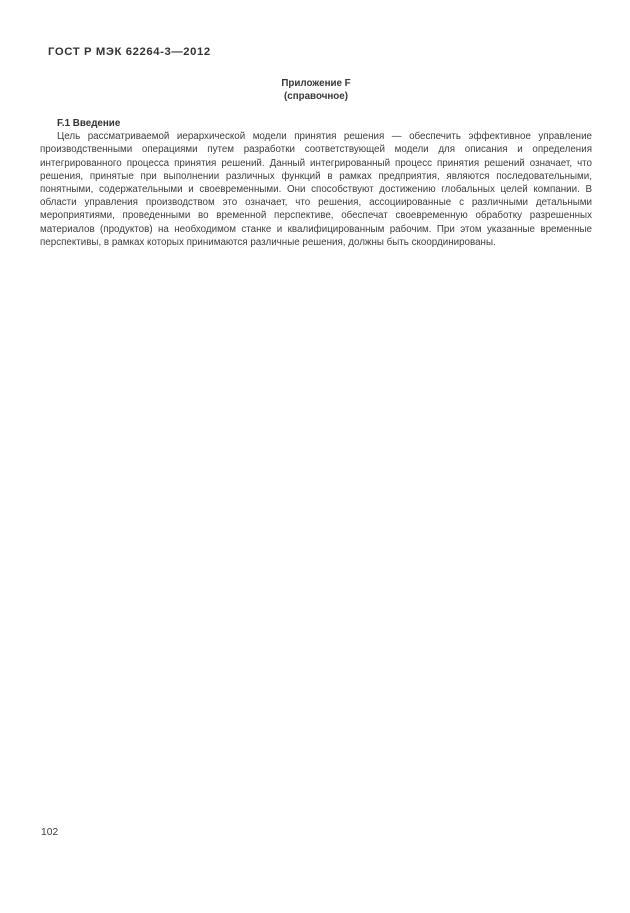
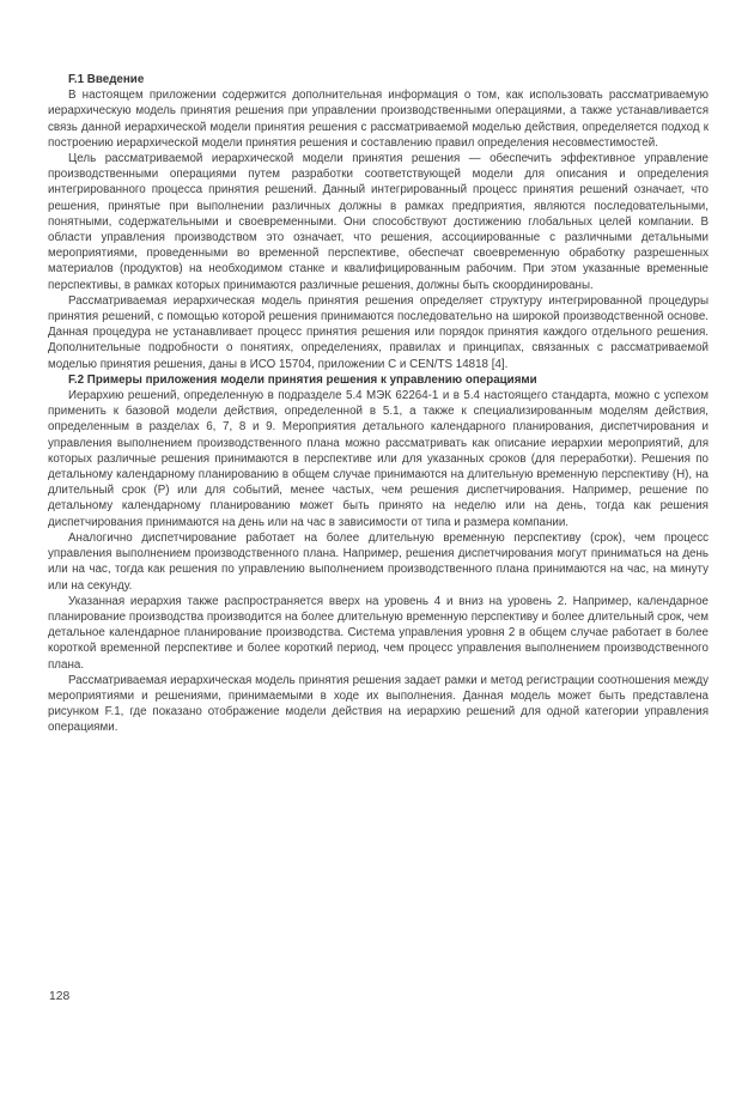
- ГОСТ Р МЭК 62264-3—2012
- Приложение F
- (справочное)
  F.1 Введение
+ В настоящем приложении содержится дополнительная информация о том, как использовать рассматриваемую иерархическую модель принятия решения при управлении производственными операциями, а также устанавливается связь данной иерархической модели принятия решения с рассматриваемой моделью действия, определяется подход к построению иерархической модели принятия решения и составлению правил определения несовместимостей.
- Цель рассматриваемой иерархической модели принятия решения — обеспечить эффективное управление производственными операциями путем разработки соответствующей модели для описания и определения интегрированного процесса принятия решений. Данный интегрированный процесс принятия решений означает, что решения, принятые при выполнении различных функций в рамках предприятия, являются последовательными, понятными, содержательными и своевременными. Они способствуют достижению глобальных целей компании. В области управления производством это означает, что решения, ассоциированные с различными детальными мероприятиями, проведенными во временной перспективе, обеспечат своевременную обработку разрешенных материалов (продуктов) на необходимом станке и квалифицированным рабочим. При этом указанные временные перспективы, в рамках которых принимаются различные решения, должны быть скоординированы.
+ Цель рассматриваемой иерархической модели принятия решения — обеспечить эффективное управление производственными операциями путем разработки соответствующей модели для описания и определения интегрированного процесса принятия решений. Данный интегрированный процесс принятия решений означает, что решения, принятые при выполнении различных должны в рамках предприятия, являются последовательными, понятными, содержательными и своевременными. Они способствуют достижению глобальных целей компании. В области управления производством это означает, что решения, ассоциированные с различными детальными мероприятиями, проведенными во временной перспективе, обеспечат своевременную обработку разрешенных материалов (продуктов) на необходимом станке и квалифицированным рабочим. При этом указанные временные перспективы, в рамках которых принимаются различные решения, должны быть скоординированы.
+ Рассматриваемая иерархическая модель принятия решения определяет структуру интегрированной процедуры принятия решений, с помощью которой решения принимаются последовательно на широкой производственной основе. Данная процедура не устанавливает процесс принятия решения или порядок принятия каждого отдельного решения. Дополнительные подробности о понятиях, определениях, правилах и принципах, связанных с рассматриваемой моделью принятия решения, даны в ИСО 15704, приложении С и CEN/TS 14818 [4].
+ F.2 Примеры приложения модели принятия решения к управлению операциями
+ Иерархию решений, определенную в подразделе 5.4 МЭК 62264-1 и в 5.4 настоящего стандарта, можно с успехом применить к базовой модели действия, определенной в 5.1, а также к специализированным моделям действия, определенным в разделах 6, 7, 8 и 9. Мероприятия детального календарного планирования, диспетчирования и управления выполнением производственного плана можно рассматривать как описание иерархии мероприятий, для которых различные решения принимаются в перспективе или для указанных сроков (для переработки). Решения по детальному календарному планированию в общем случае принимаются на длительную временную перспективу (Н), на длительный срок (Р) или для событий, менее частых, чем решения диспетчирования. Например, решение по детальному календарному планированию может быть принято на неделю или на день, тогда как решения диспетчирования принимаются на день или на час в зависимости от типа и размера компании.
+ Аналогично диспетчирование работает на более длительную временную перспективу (срок), чем процесс управления выполнением производственного плана. Например, решения диспетчирования могут приниматься на день или на час, тогда как решения по управлению выполнением производственного плана принимаются на час, на минуту или на секунду.
+ Указанная иерархия также распространяется вверх на уровень 4 и вниз на уровень 2. Например, календарное планирование производства производится на более длительную временную перспективу и более длительный срок, чем детальное календарное планирование производства. Система управления уровня 2 в общем случае работает в более короткой временной перспективе и более короткий период, чем процесс управления выполнением производственного плана.
+ Рассматриваемая иерархическая модель принятия решения задает рамки и метод регистрации соотношения между мероприятиями и решениями, принимаемыми в ходе их выполнения. Данная модель может быть представлена рисунком F.1, где показано отображение модели действия на иерархию решений для одной категории управления операциями.
- 102
+ 128
